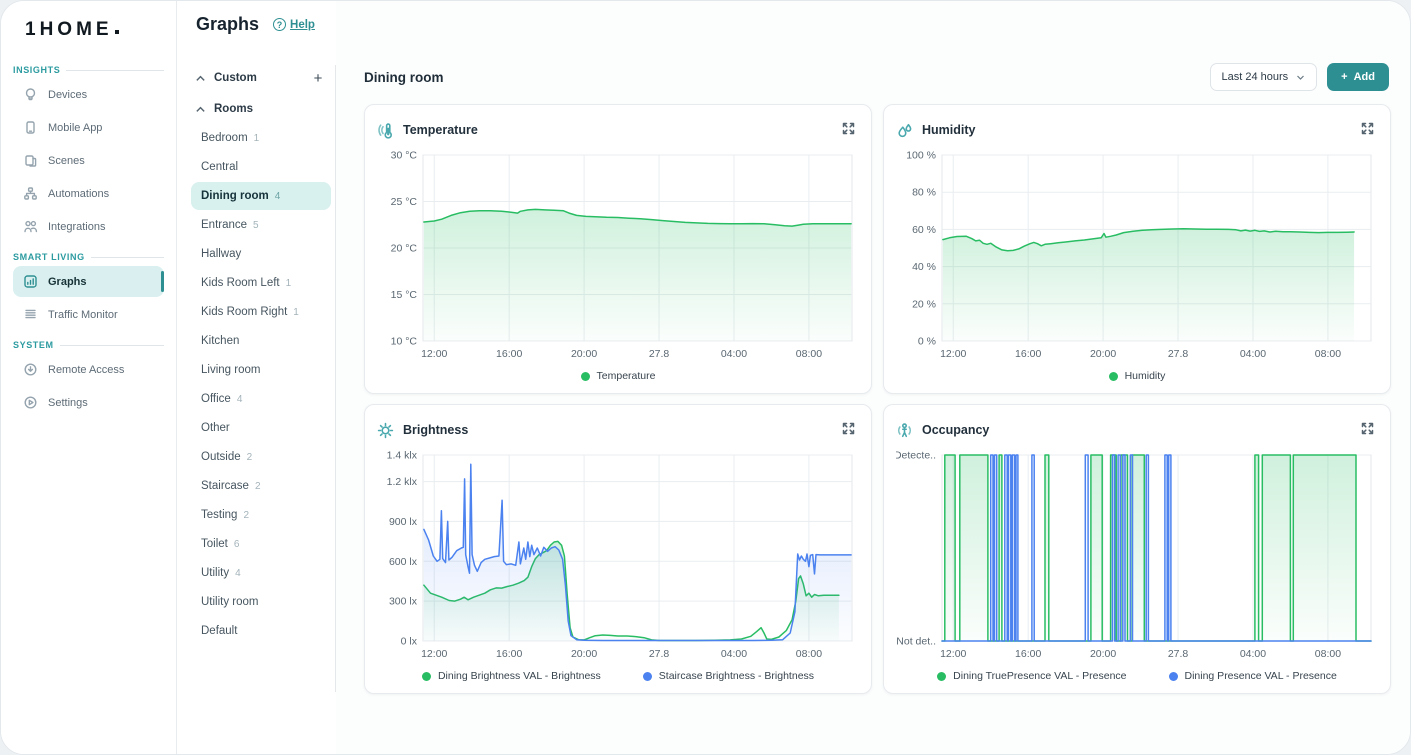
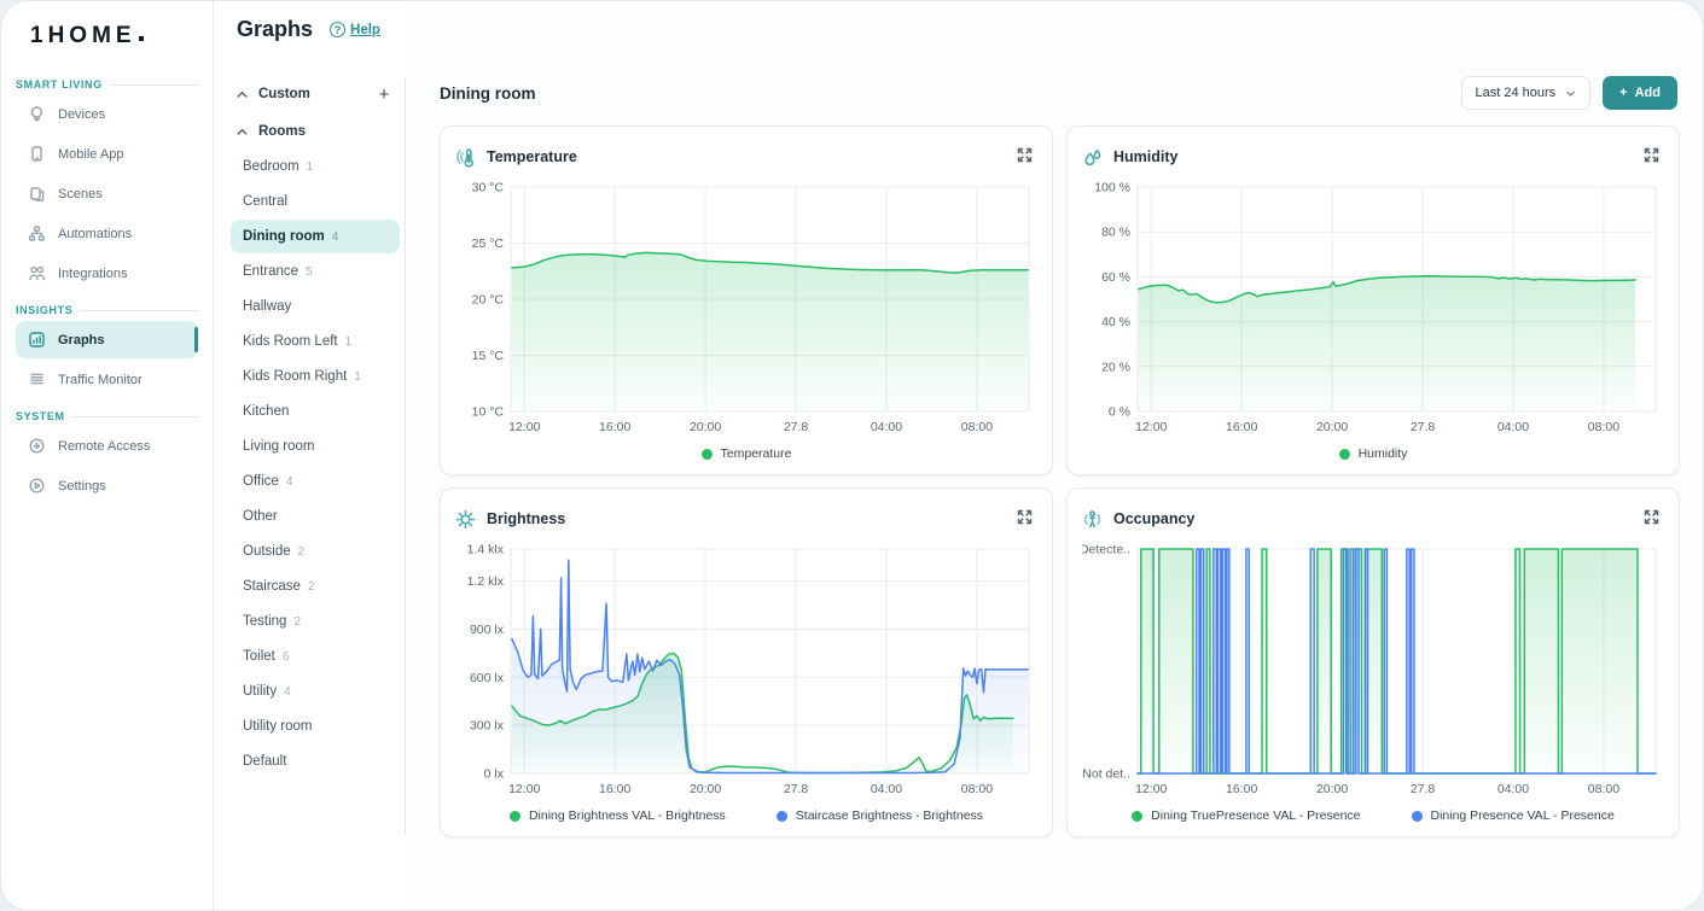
  1HOME
- INSIGHTS
+ SMART LIVING
  Devices
  Mobile App
  Scenes
  Automations
  Integrations
- SMART LIVING
+ INSIGHTS
  Graphs
  Traffic Monitor
  SYSTEM
  Remote Access
  Settings
  Custom
  +
  Rooms
  Bedroom
  1
  Central
  Dining room
  4
  Entrance
  5
  Hallway
  Kids Room Left
  1
  Kids Room Right
  1
  Kitchen
  Living room
  Office
  4
  Other
  Outside
  2
  Staircase
  2
  Testing
  2
  Toilet
  6
  Utility
  4
  Utility room
  Default
  Graphs
  ?
  Help
  Dining room
  Last 24 hours
  +
  Add
  Temperature
  30 °C
  25 °C
  20 °C
  15 °C
  10 °C
  12:00
  16:00
  20:00
  27.8
  04:00
  08:00
  Temperature
  Humidity
  100 %
  80 %
  60 %
  40 %
  20 %
  0 %
  12:00
  16:00
  20:00
  27.8
  04:00
  08:00
  Humidity
  Brightness
  1.4 klx
  1.2 klx
  900 lx
  600 lx
  300 lx
  0 lx
  12:00
  16:00
  20:00
  27.8
  04:00
  08:00
  Dining Brightness VAL - Brightness
  Staircase Brightness - Brightness
  Occupancy
  Detecte..
  Not det..
  12:00
  16:00
  20:00
  27.8
  04:00
  08:00
  Dining TruePresence VAL - Presence
  Dining Presence VAL - Presence
